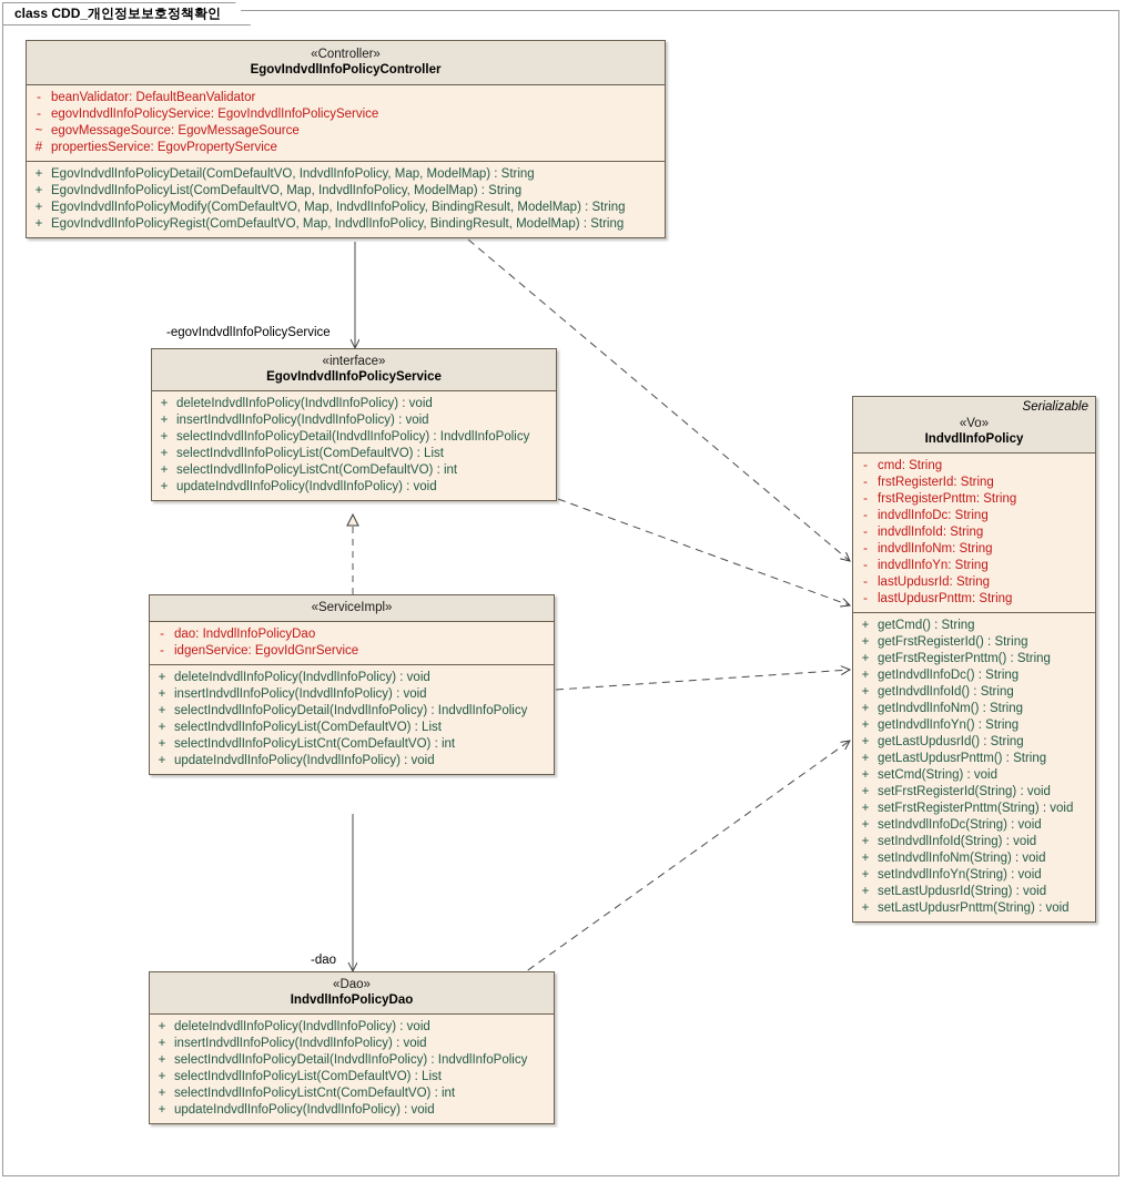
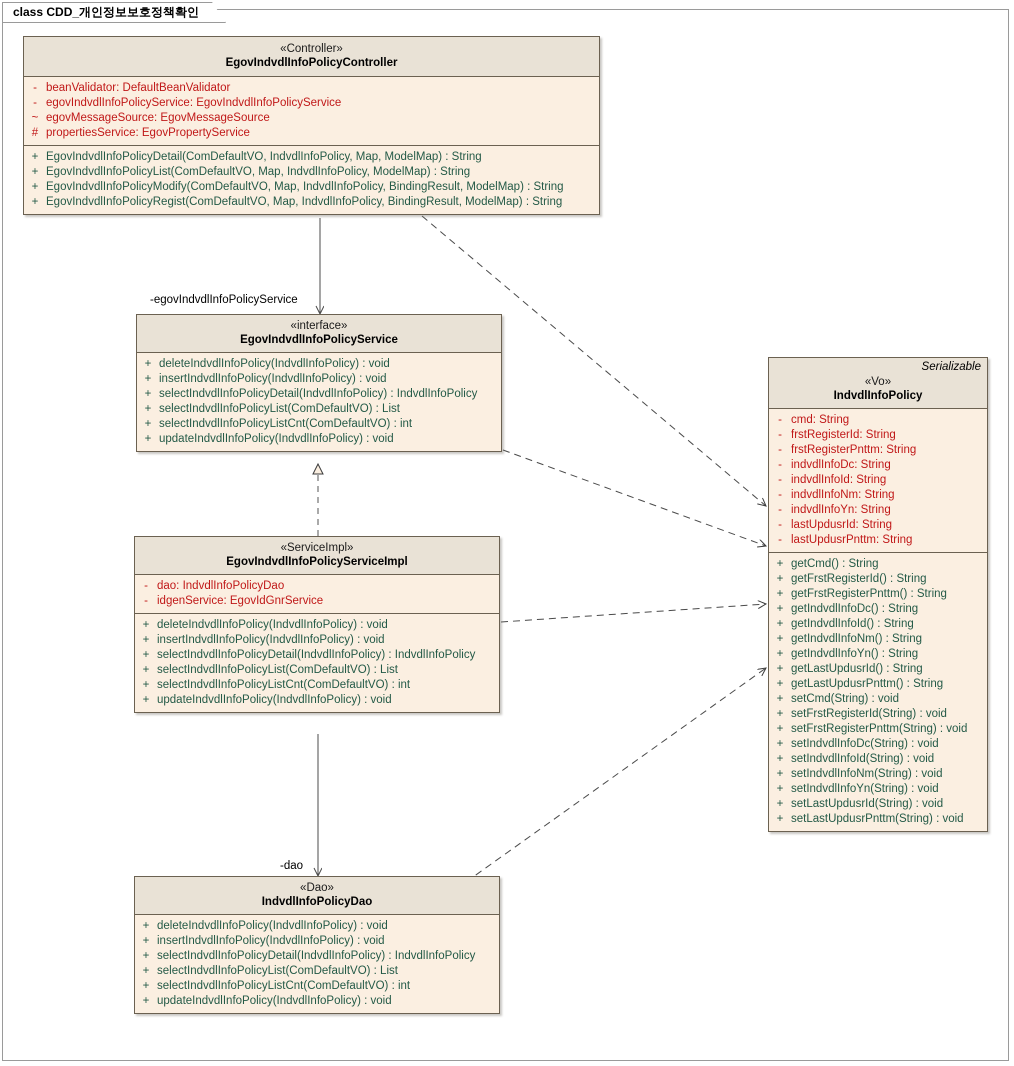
  class CDD_개인정보보호정책확인
  -egovIndvdlInfoPolicyService
  -dao
  «Controller»
  EgovIndvdlInfoPolicyController
  -
  beanValidator: DefaultBeanValidator
  -
  egovIndvdlInfoPolicyService: EgovIndvdlInfoPolicyService
  ~
  egovMessageSource: EgovMessageSource
  #
  propertiesService: EgovPropertyService
  +
  EgovIndvdlInfoPolicyDetail(ComDefaultVO, IndvdlInfoPolicy, Map, ModelMap) : String
  +
  EgovIndvdlInfoPolicyList(ComDefaultVO, Map, IndvdlInfoPolicy, ModelMap) : String
  +
  EgovIndvdlInfoPolicyModify(ComDefaultVO, Map, IndvdlInfoPolicy, BindingResult, ModelMap) : String
  +
  EgovIndvdlInfoPolicyRegist(ComDefaultVO, Map, IndvdlInfoPolicy, BindingResult, ModelMap) : String
  «interface»
  EgovIndvdlInfoPolicyService
  +
  deleteIndvdlInfoPolicy(IndvdlInfoPolicy) : void
  +
  insertIndvdlInfoPolicy(IndvdlInfoPolicy) : void
  +
  selectIndvdlInfoPolicyDetail(IndvdlInfoPolicy) : IndvdlInfoPolicy
  +
  selectIndvdlInfoPolicyList(ComDefaultVO) : List
  +
  selectIndvdlInfoPolicyListCnt(ComDefaultVO) : int
  +
  updateIndvdlInfoPolicy(IndvdlInfoPolicy) : void
  «ServiceImpl»
+ EgovIndvdlInfoPolicyServiceImpl
  -
  dao: IndvdlInfoPolicyDao
  -
  idgenService: EgovIdGnrService
  +
  deleteIndvdlInfoPolicy(IndvdlInfoPolicy) : void
  +
  insertIndvdlInfoPolicy(IndvdlInfoPolicy) : void
  +
  selectIndvdlInfoPolicyDetail(IndvdlInfoPolicy) : IndvdlInfoPolicy
  +
  selectIndvdlInfoPolicyList(ComDefaultVO) : List
  +
  selectIndvdlInfoPolicyListCnt(ComDefaultVO) : int
  +
  updateIndvdlInfoPolicy(IndvdlInfoPolicy) : void
  «Dao»
  IndvdlInfoPolicyDao
  +
  deleteIndvdlInfoPolicy(IndvdlInfoPolicy) : void
  +
  insertIndvdlInfoPolicy(IndvdlInfoPolicy) : void
  +
  selectIndvdlInfoPolicyDetail(IndvdlInfoPolicy) : IndvdlInfoPolicy
  +
  selectIndvdlInfoPolicyList(ComDefaultVO) : List
  +
  selectIndvdlInfoPolicyListCnt(ComDefaultVO) : int
  +
  updateIndvdlInfoPolicy(IndvdlInfoPolicy) : void
  Serializable
  «Vo»
  IndvdlInfoPolicy
  -
  cmd: String
  -
  frstRegisterId: String
  -
  frstRegisterPnttm: String
  -
  indvdlInfoDc: String
  -
  indvdlInfoId: String
  -
  indvdlInfoNm: String
  -
  indvdlInfoYn: String
  -
  lastUpdusrId: String
  -
  lastUpdusrPnttm: String
  +
  getCmd() : String
  +
  getFrstRegisterId() : String
  +
  getFrstRegisterPnttm() : String
  +
  getIndvdlInfoDc() : String
  +
  getIndvdlInfoId() : String
  +
  getIndvdlInfoNm() : String
  +
  getIndvdlInfoYn() : String
  +
  getLastUpdusrId() : String
  +
  getLastUpdusrPnttm() : String
  +
  setCmd(String) : void
  +
  setFrstRegisterId(String) : void
  +
  setFrstRegisterPnttm(String) : void
  +
  setIndvdlInfoDc(String) : void
  +
  setIndvdlInfoId(String) : void
  +
  setIndvdlInfoNm(String) : void
  +
  setIndvdlInfoYn(String) : void
  +
  setLastUpdusrId(String) : void
  +
  setLastUpdusrPnttm(String) : void
